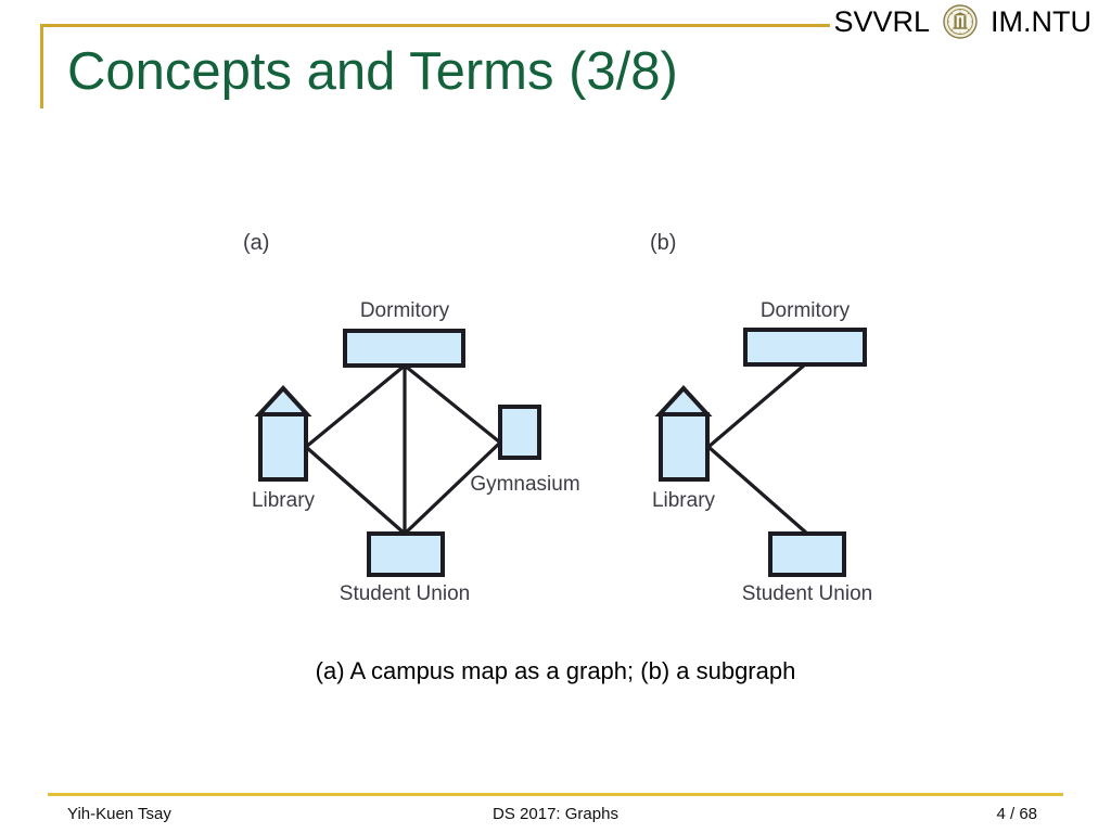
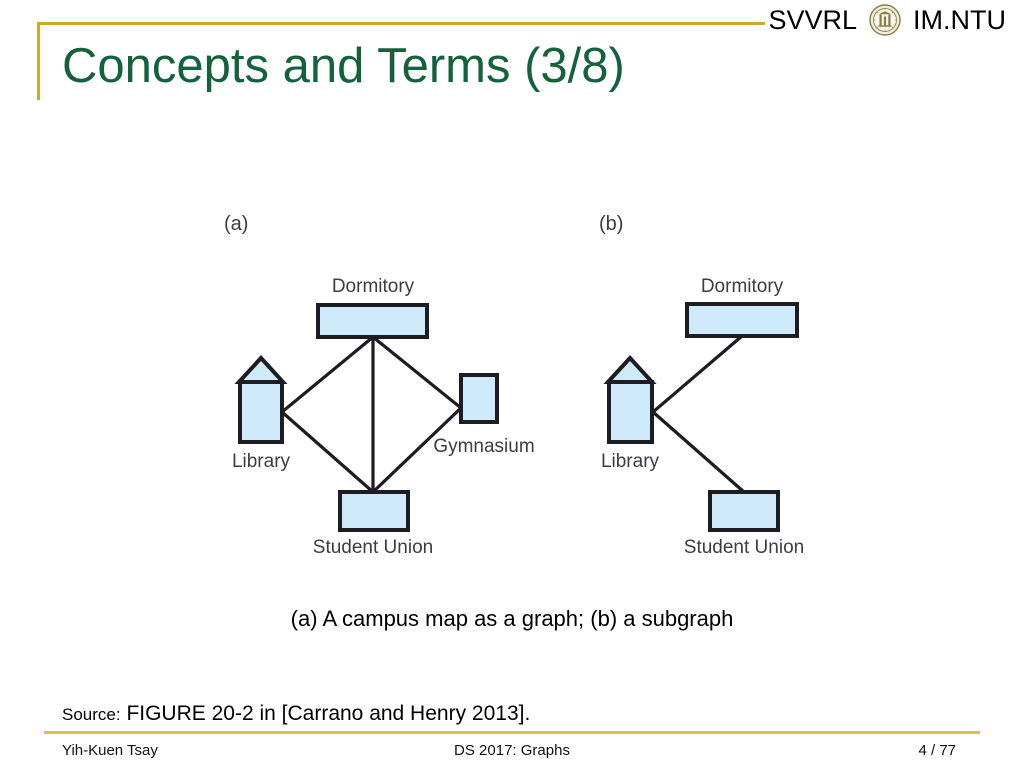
  SVVRL
  IM.NTU
  Concepts and Terms (3/8)
  (a)
  Dormitory
  Library
  Gymnasium
  Student Union
  (b)
  Dormitory
  Library
  Student Union
  (a) A campus map as a graph; (b) a subgraph
+ Source: FIGURE 20-2 in [Carrano and Henry 2013].
  Yih-Kuen Tsay
  DS 2017: Graphs
- 4 / 68
+ 4 / 77
